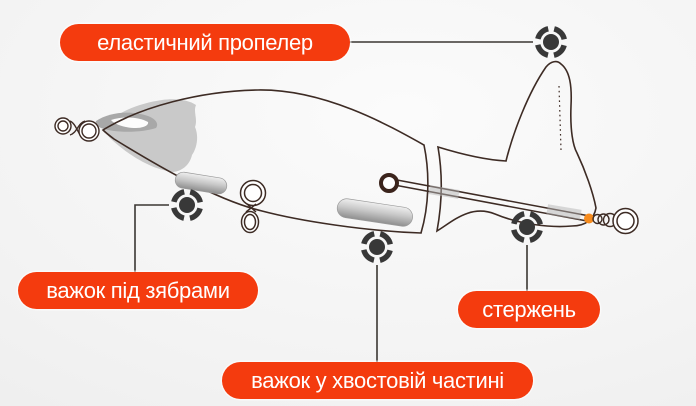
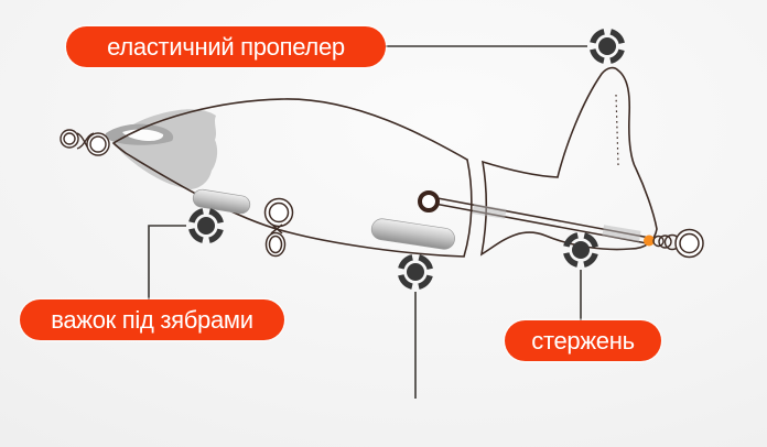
  еластичний пропелер
  важок під зябрами
  стержень
- важок у хвостовій частині
